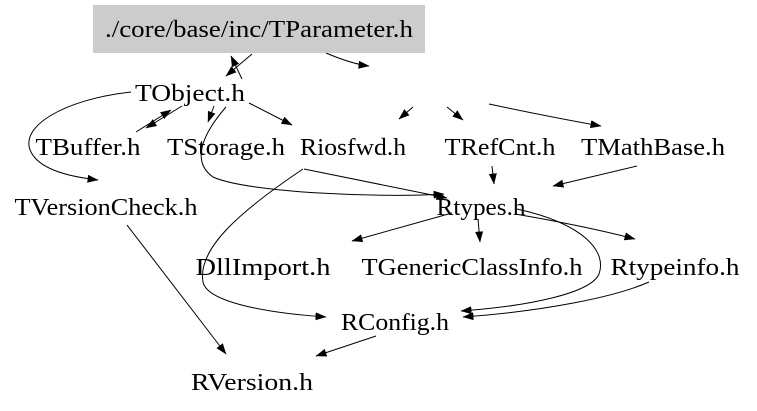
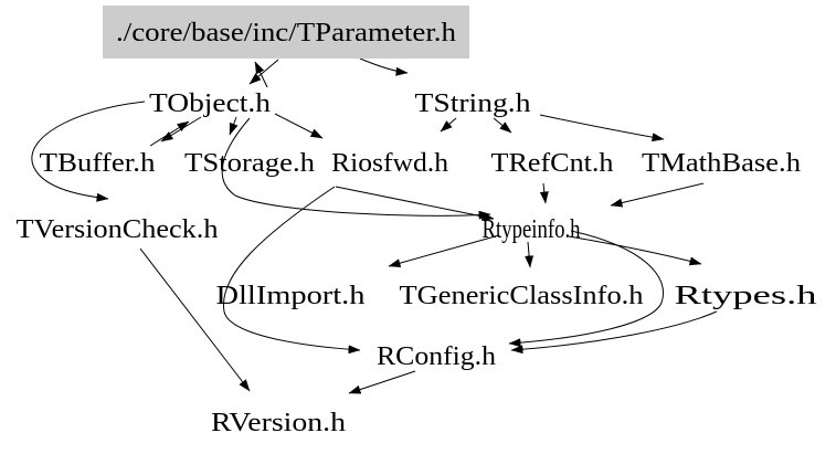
  ./core/base/inc/TParameter.h
  TObject.h
+ TString.h
  TBuffer.h
  TStorage.h
  Riosfwd.h
  TRefCnt.h
  TMathBase.h
  TVersionCheck.h
- Rtypes.h
+ Rtypeinfo.h
  DllImport.h
  TGenericClassInfo.h
- Rtypeinfo.h
+ Rtypes.h
  RConfig.h
  RVersion.h
